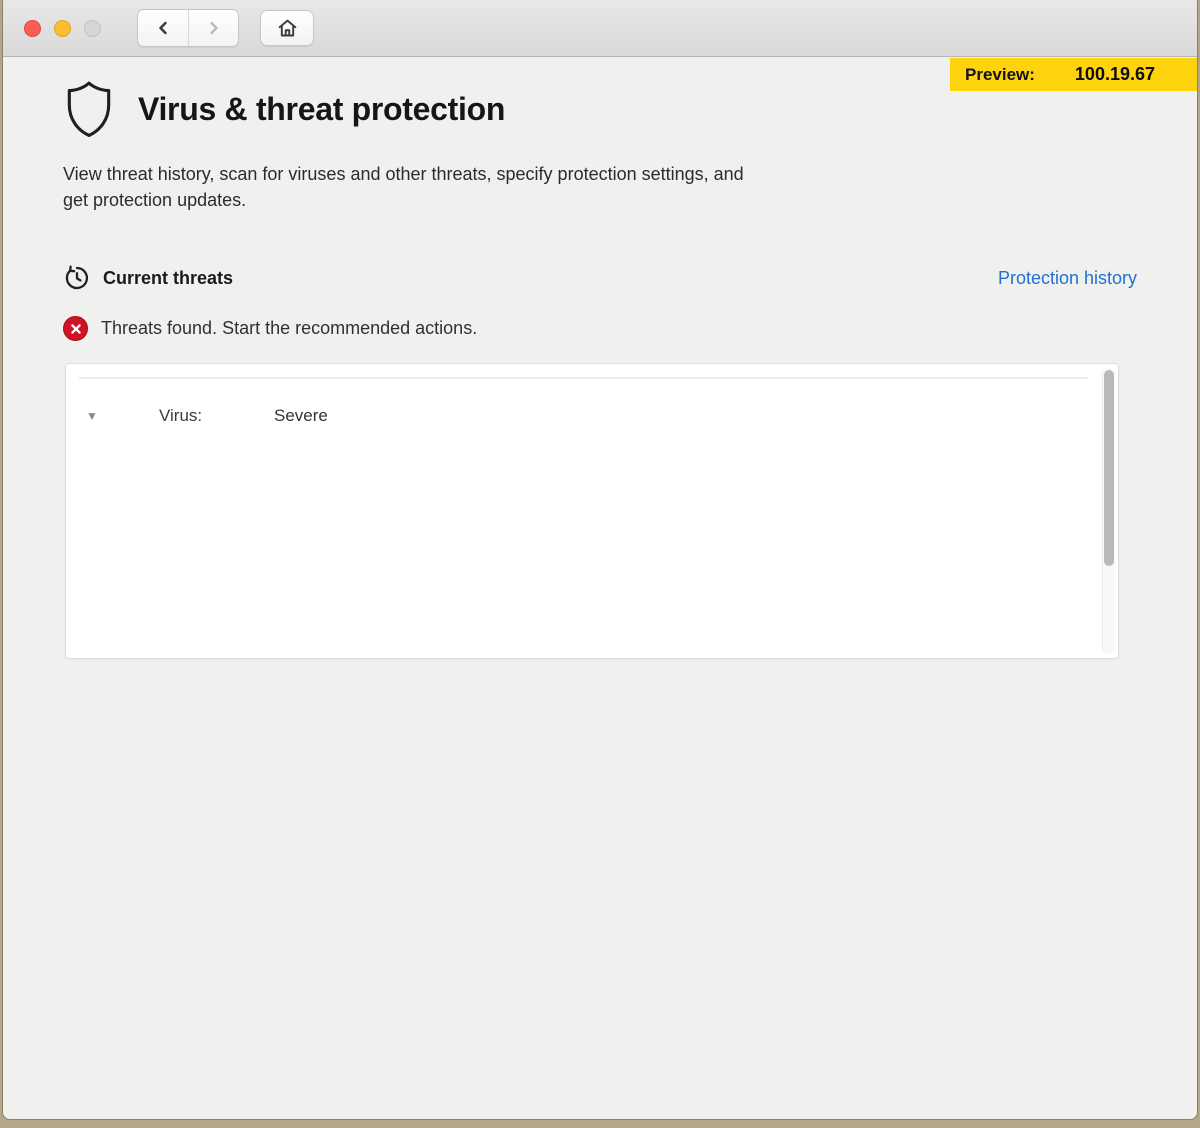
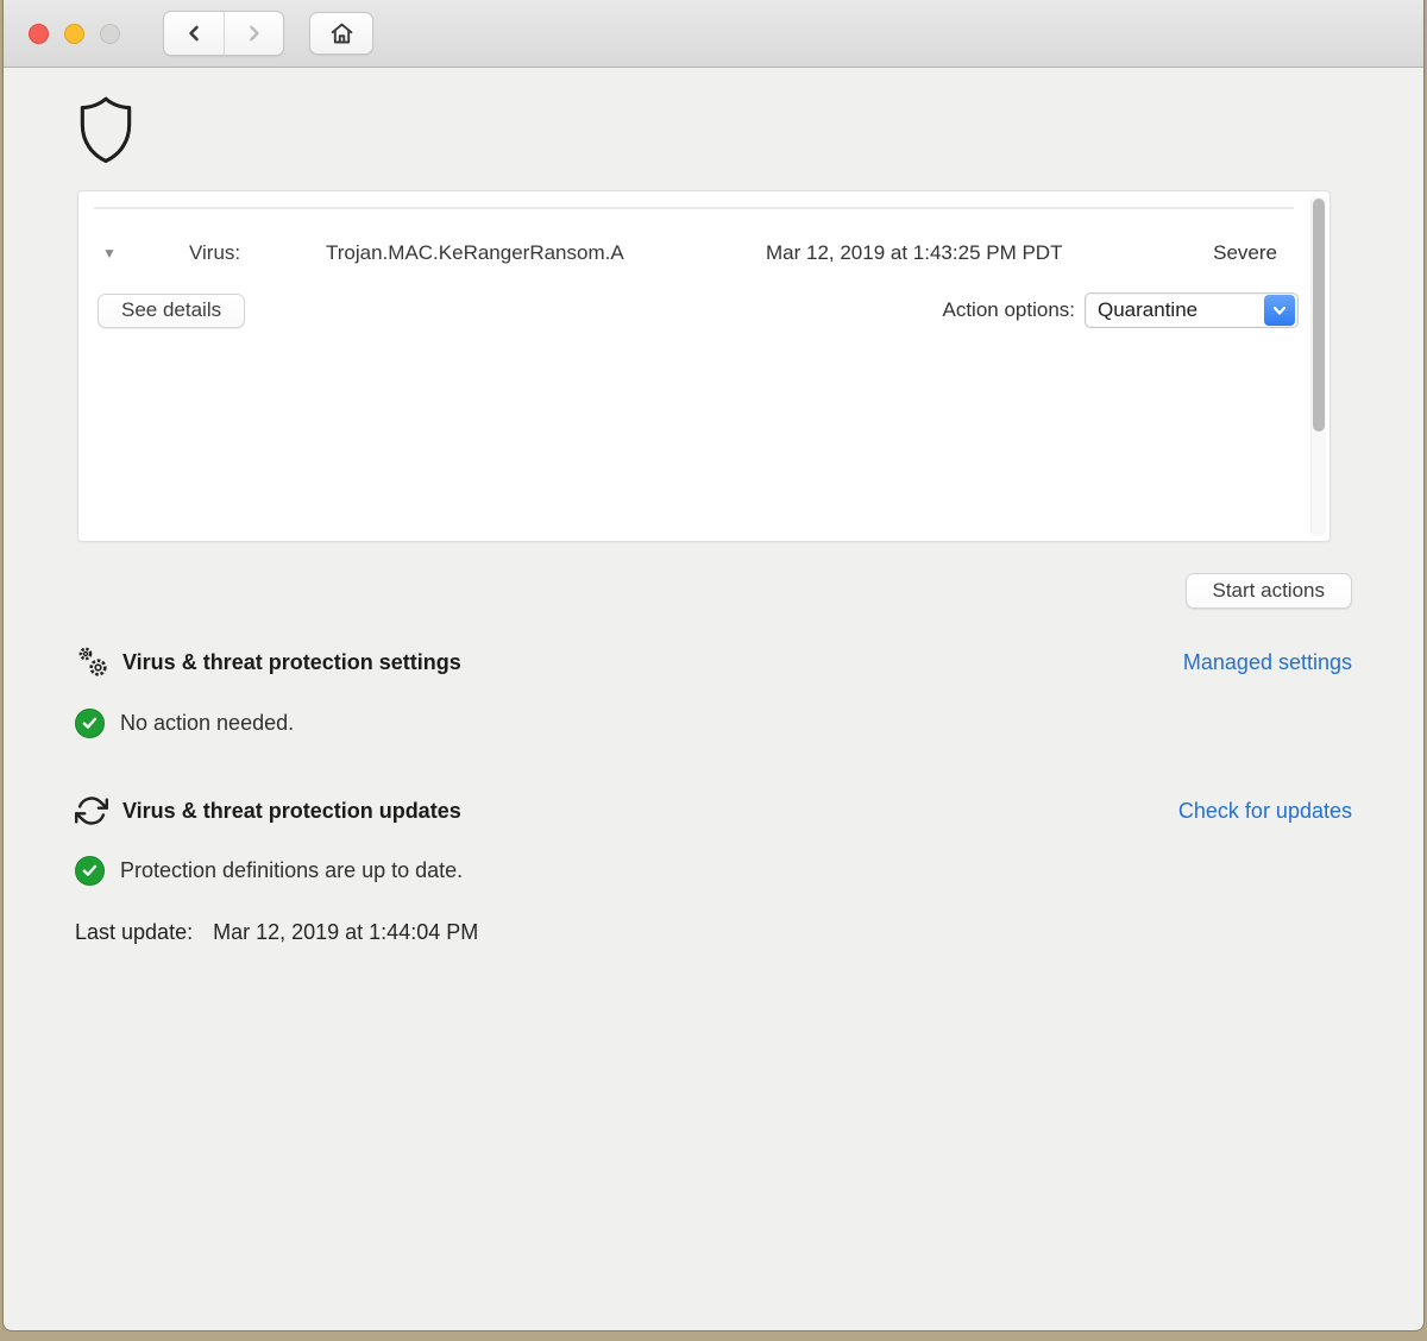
- Preview:
- 100.19.67
- Virus & threat protection
- View threat history, scan for viruses and other threats, specify protection settings, and
- get protection updates.
- Current threats
- Protection history
- Threats found. Start the recommended actions.
  ▼
  Virus:
+ Trojan.MAC.KeRangerRansom.A
+ Mar 12, 2019 at 1:43:25 PM PDT
  Severe
+ See details
+ Action options:
+ Quarantine
+ Start actions
+ Virus & threat protection settings
+ Managed settings
+ No action needed.
+ Virus & threat protection updates
+ Check for updates
+ Protection definitions are up to date.
+ Last update:
+ Mar 12, 2019 at 1:44:04 PM
